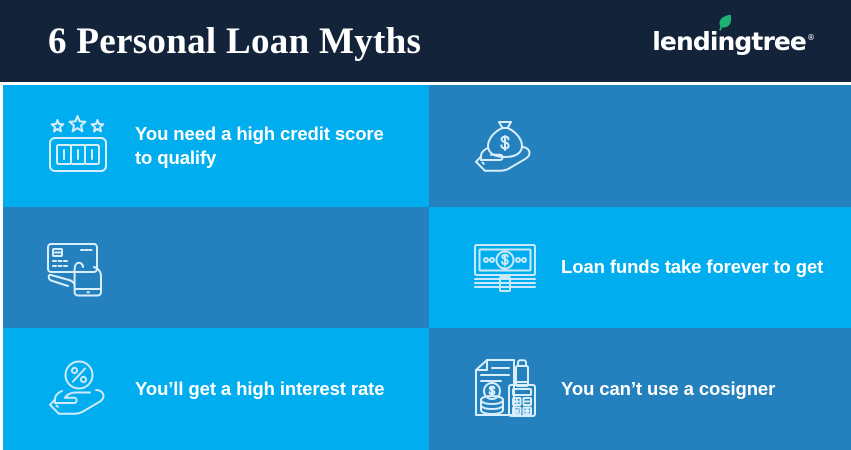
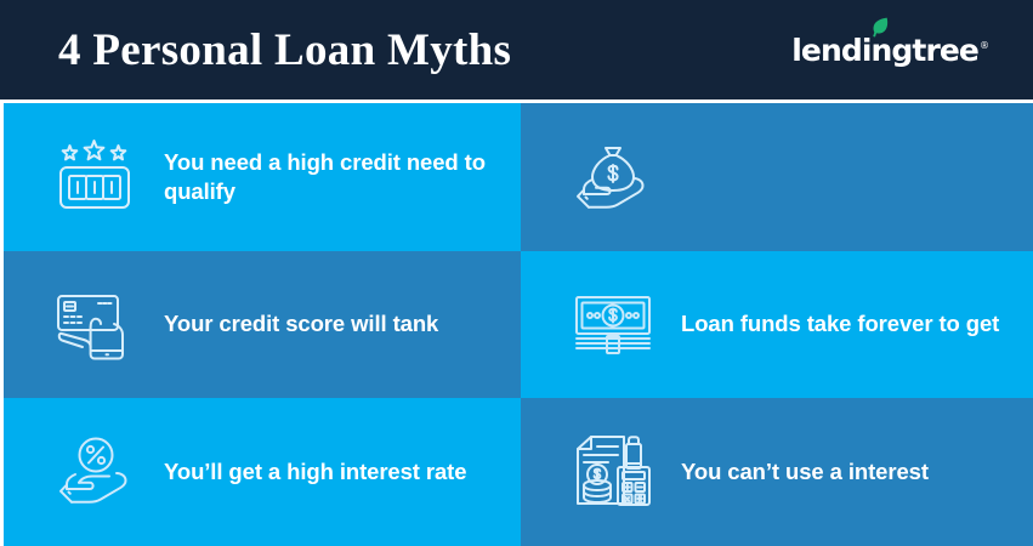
- 6 Personal Loan Myths
+ 4 Personal Loan Myths
  lendingtree
  ®
- You need a high credit score to qualify
+ You need a high credit need to qualify
+ Your credit score will tank
  Loan funds take forever to get
  You’ll get a high interest rate
- You can’t use a cosigner
+ You can’t use a interest
